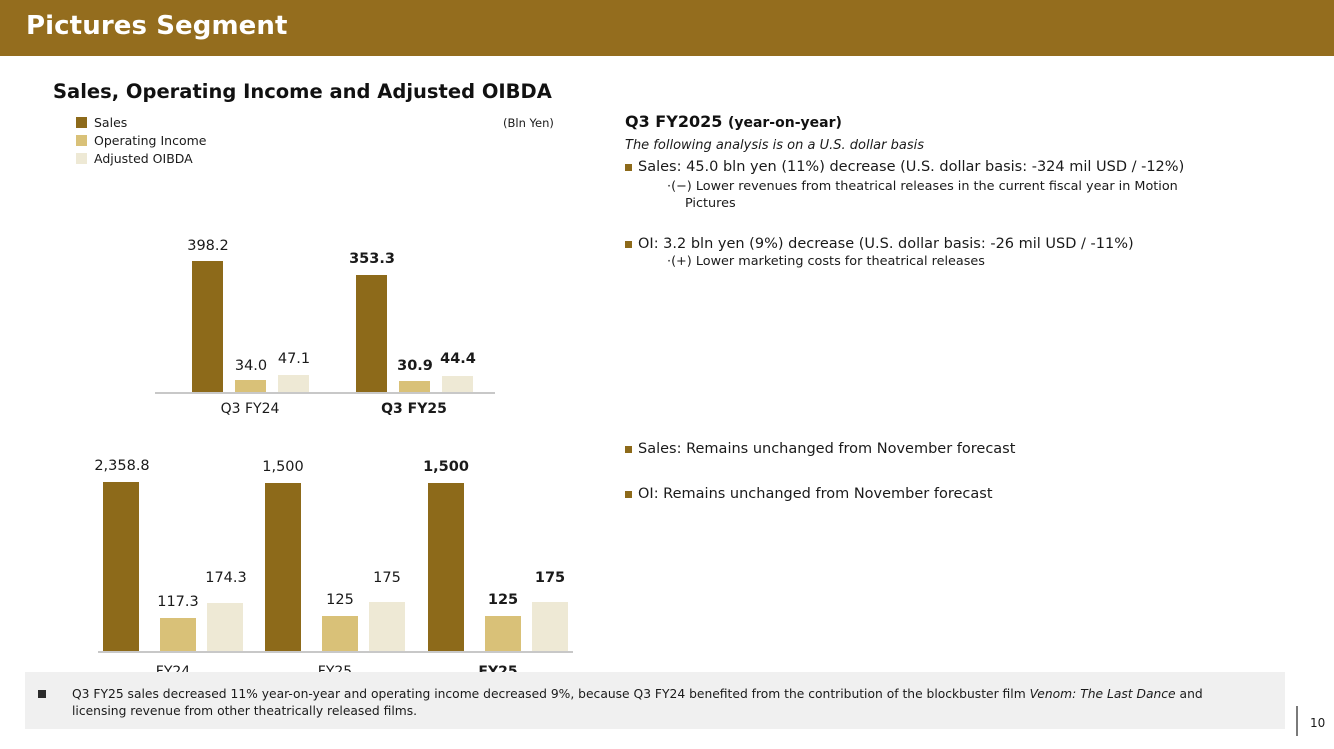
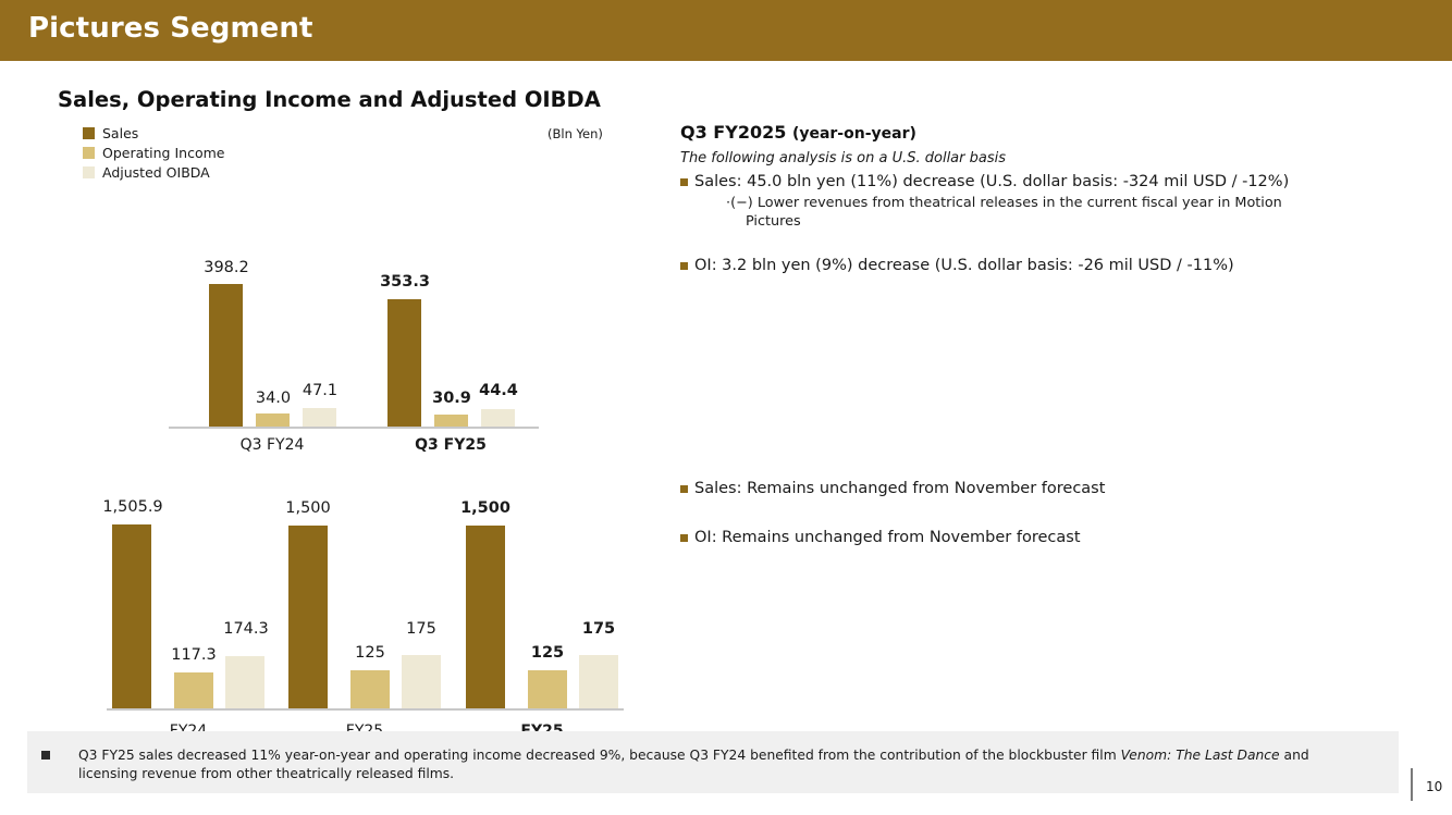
  Pictures Segment
  Sales, Operating Income and Adjusted OIBDA
  Sales
  Operating Income
  Adjusted OIBDA
  (Bln Yen)
  398.2
  34.0
  47.1
  Q3 FY24
  353.3
  30.9
  44.4
  Q3 FY25
- 2,358.8
+ 1,505.9
  117.3
  174.3
  1,500
  125
  175
  1,500
  125
  175
  Q3 FY2025 (year-on-year)
  The following analysis is on a U.S. dollar basis
  Sales: 45.0 bln yen (11%) decrease (U.S. dollar basis: -324 mil USD / -12%)
  ·(−) Lower revenues from theatrical releases in the current fiscal year in Motion
  Pictures
  OI: 3.2 bln yen (9%) decrease (U.S. dollar basis: -26 mil USD / -11%)
- ·(+) Lower marketing costs for theatrical releases
  Sales: Remains unchanged from November forecast
  OI: Remains unchanged from November forecast
  Q3 FY25 sales decreased 11% year-on-year and operating income decreased 9%, because Q3 FY24 benefited from the contribution of the blockbuster film Venom: The Last Dance and licensing revenue from other theatrically released films.
  10
